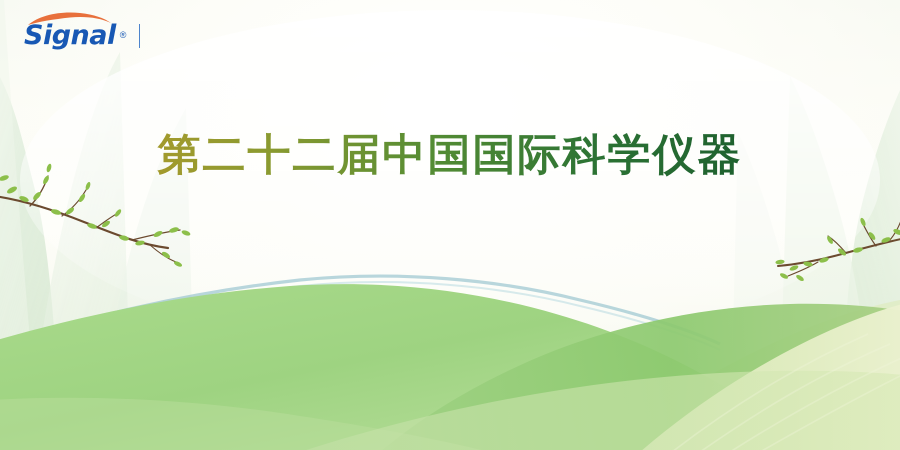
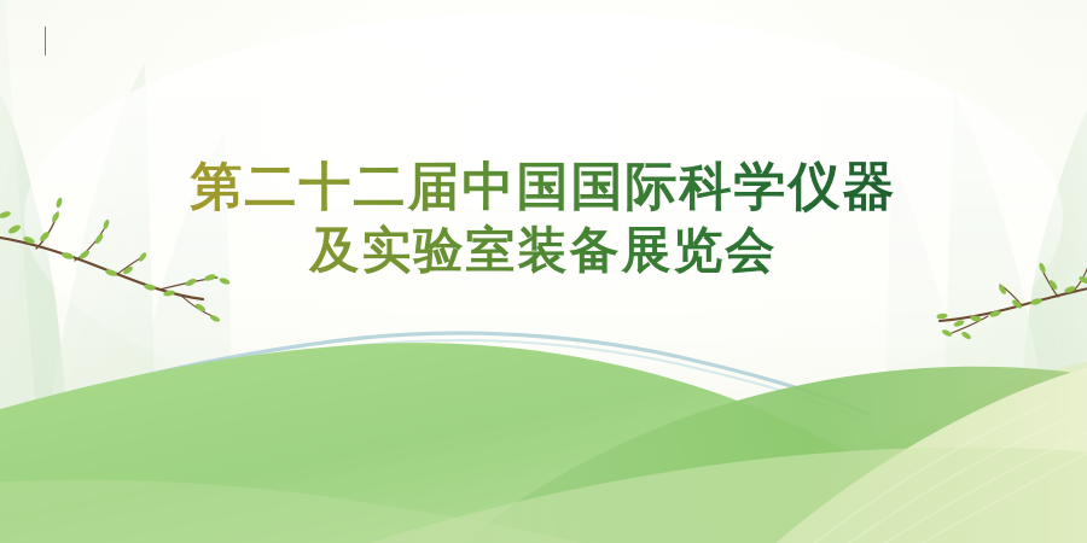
- Signal ®
  第二十二届中国国际科学仪器
+ 及实验室装备展览会
